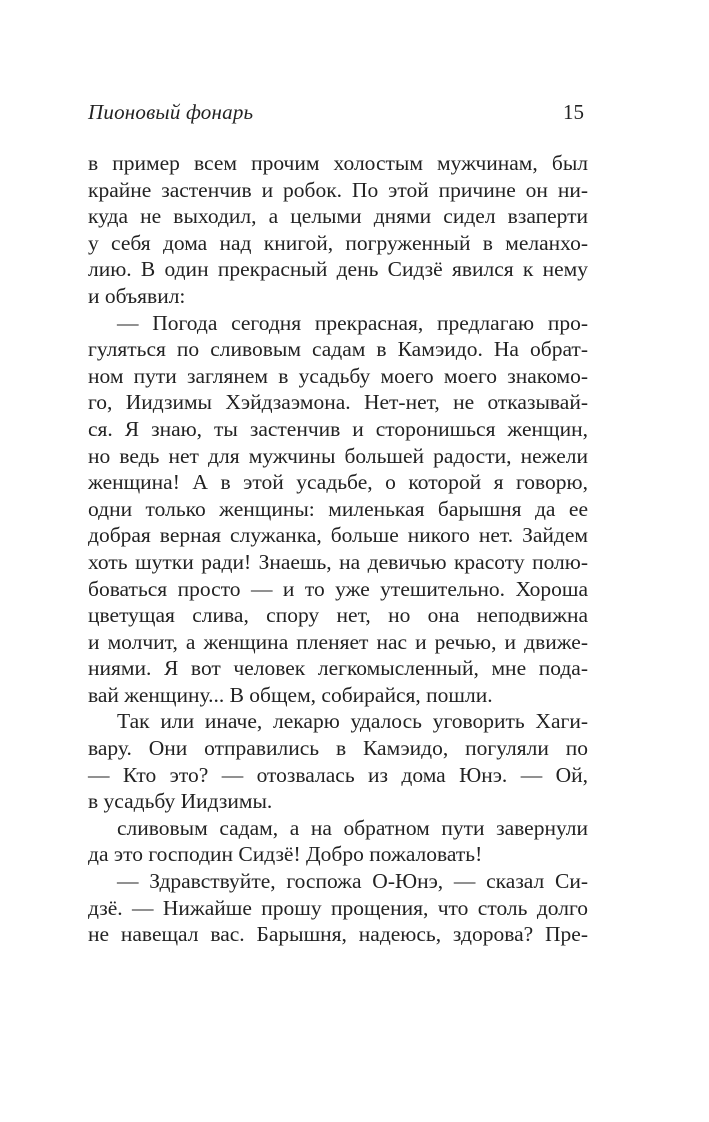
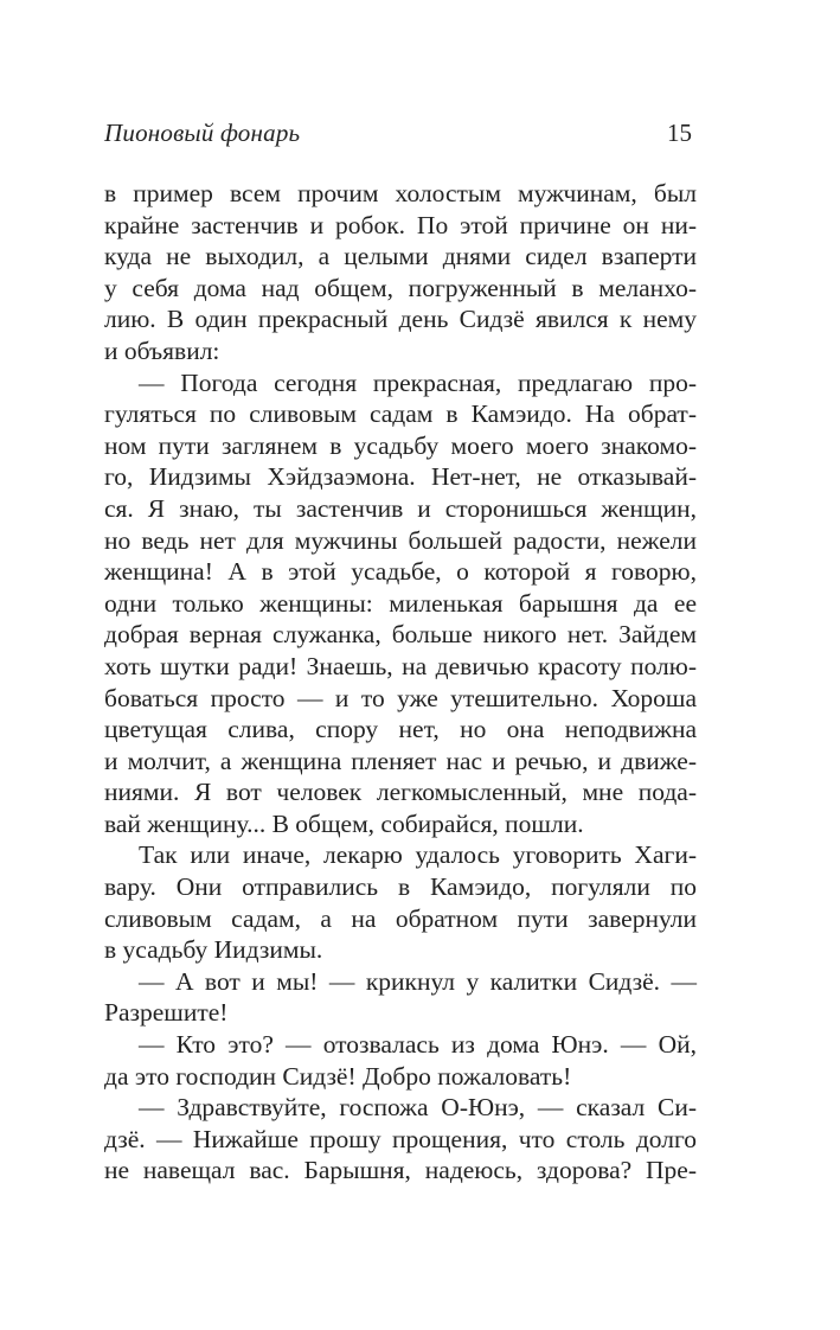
  Пионовый фонарь
  15
  в пример всем прочим холостым мужчинам, был
  крайне застенчив и робок. По этой причине он ни-
  куда не выходил, а целыми днями сидел взаперти
- у себя дома над книгой, погруженный в меланхо-
+ у себя дома над общем, погруженный в меланхо-
  лию. В один прекрасный день Сидзё явился к нему
  и объявил:
  — Погода сегодня прекрасная, предлагаю про-
  гуляться по сливовым садам в Камэидо. На обрат-
  ном пути заглянем в усадьбу моего моего знакомо-
  го, Иидзимы Хэйдзаэмона. Нет-нет, не отказывай-
  ся. Я знаю, ты застенчив и сторонишься женщин,
  но ведь нет для мужчины большей радости, нежели
  женщина! А в этой усадьбе, о которой я говорю,
  одни только женщины: миленькая барышня да ее
  добрая верная служанка, больше никого нет. Зайдем
  хоть шутки ради! Знаешь, на девичью красоту полю-
  боваться просто — и то уже утешительно. Хороша
  цветущая слива, спору нет, но она неподвижна
  и молчит, а женщина пленяет нас и речью, и движе-
  ниями. Я вот человек легкомысленный, мне пода-
  вай женщину... В общем, собирайся, пошли.
  Так или иначе, лекарю удалось уговорить Хаги-
  вару. Они отправились в Камэидо, погуляли по
- — Кто это? — отозвалась из дома Юнэ. — Ой,
+ сливовым садам, а на обратном пути завернули
  в усадьбу Иидзимы.
+ — А вот и мы! — крикнул у калитки Сидзё. —
+ Разрешите!
- сливовым садам, а на обратном пути завернули
+ — Кто это? — отозвалась из дома Юнэ. — Ой,
  да это господин Сидзё! Добро пожаловать!
  — Здравствуйте, госпожа О-Юнэ, — сказал Си-
  дзё. — Нижайше прошу прощения, что столь долго
  не навещал вас. Барышня, надеюсь, здорова? Пре-
